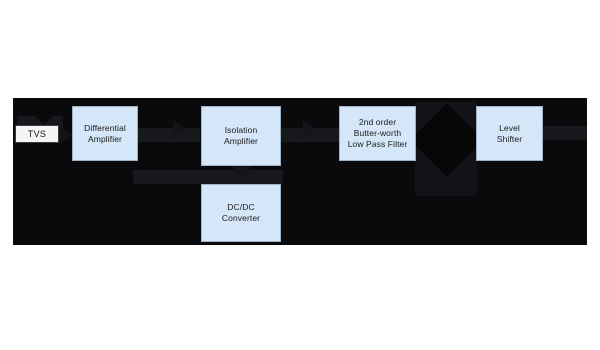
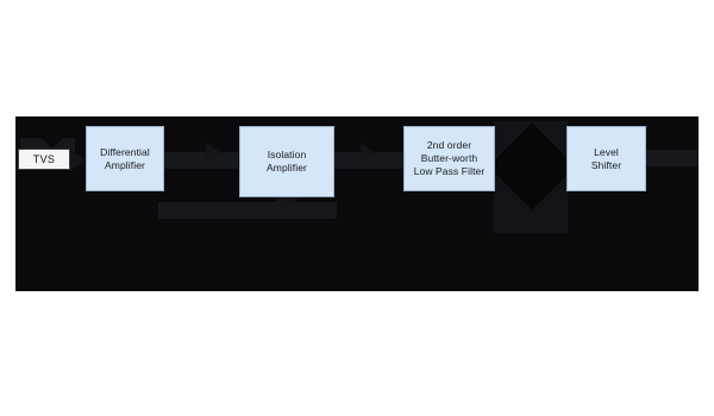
  TVS
  Differential
  Amplifier
  Isolation
  Amplifier
- DC/DC
- Converter
  2nd order
  Butter-worth
  Low Pass Filter
  Level
  Shifter
